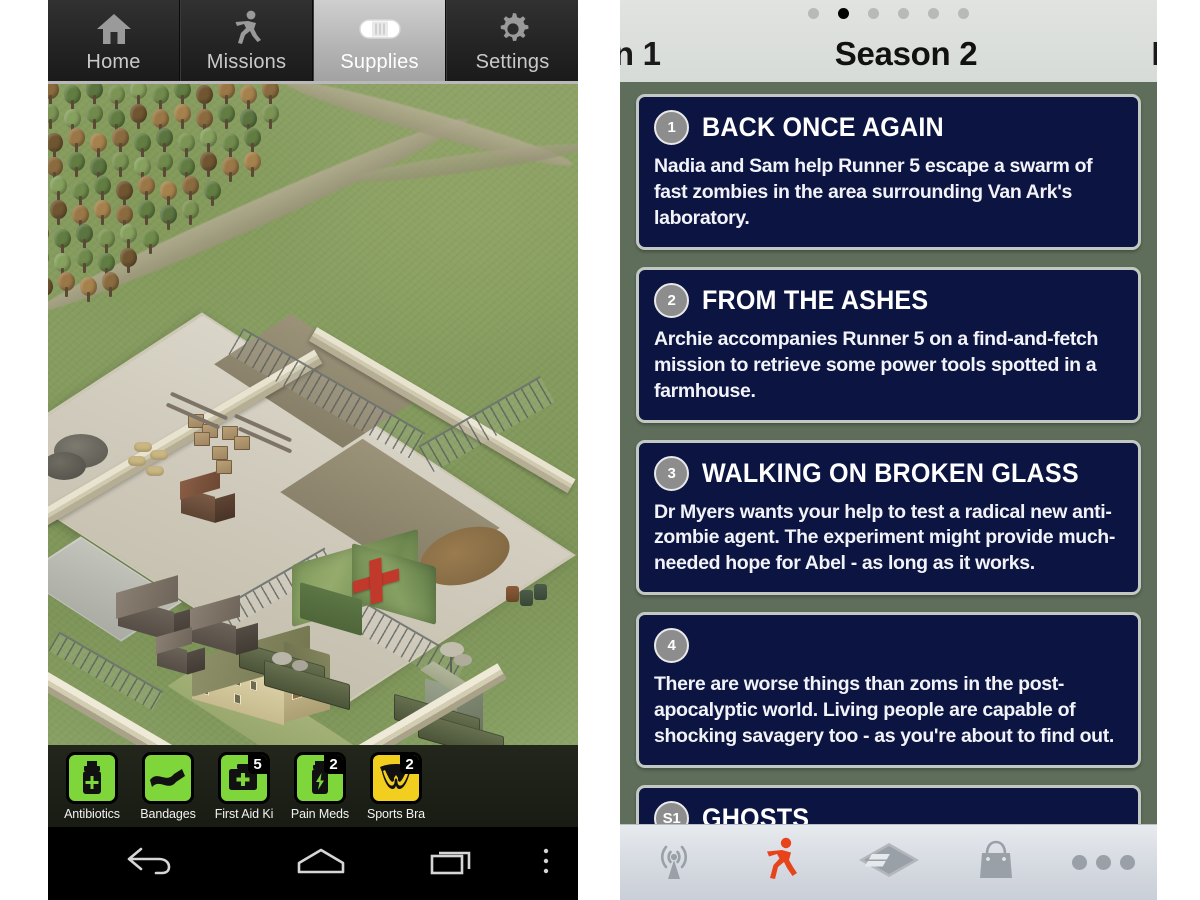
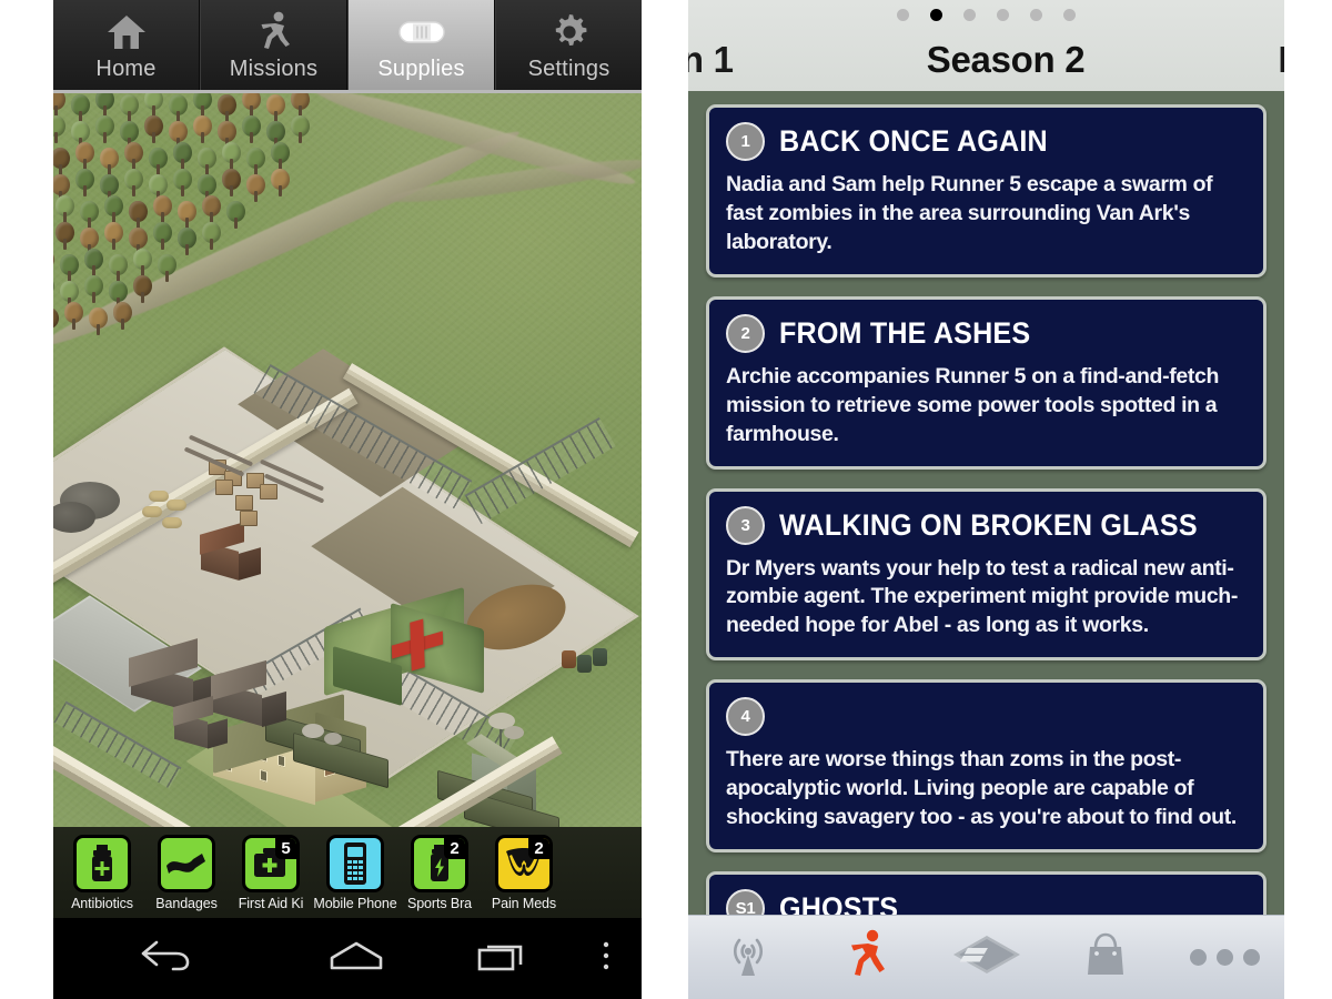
  Home
  Missions
  Supplies
  Settings
  Antibiotics
  Bandages
  5
  First Aid Ki
+ Mobile Phone
  2
- Pain Meds
+ Sports Bra
  2
- Sports Bra
+ Pain Meds
  Season 2
  1
  BACK ONCE AGAIN
  Nadia and Sam help Runner 5 escape a swarm of fast zombies in the area surrounding Van Ark's laboratory.
  2
  FROM THE ASHES
  Archie accompanies Runner 5 on a find-and-fetch mission to retrieve some power tools spotted in a farmhouse.
  3
  WALKING ON BROKEN GLASS
  Dr Myers wants your help to test a radical new anti-zombie agent. The experiment might provide much-needed hope for Abel - as long as it works.
  4
  There are worse things than zoms in the post-apocalyptic world. Living people are capable of shocking savagery too - as you're about to find out.
  S1
  GHOSTS
